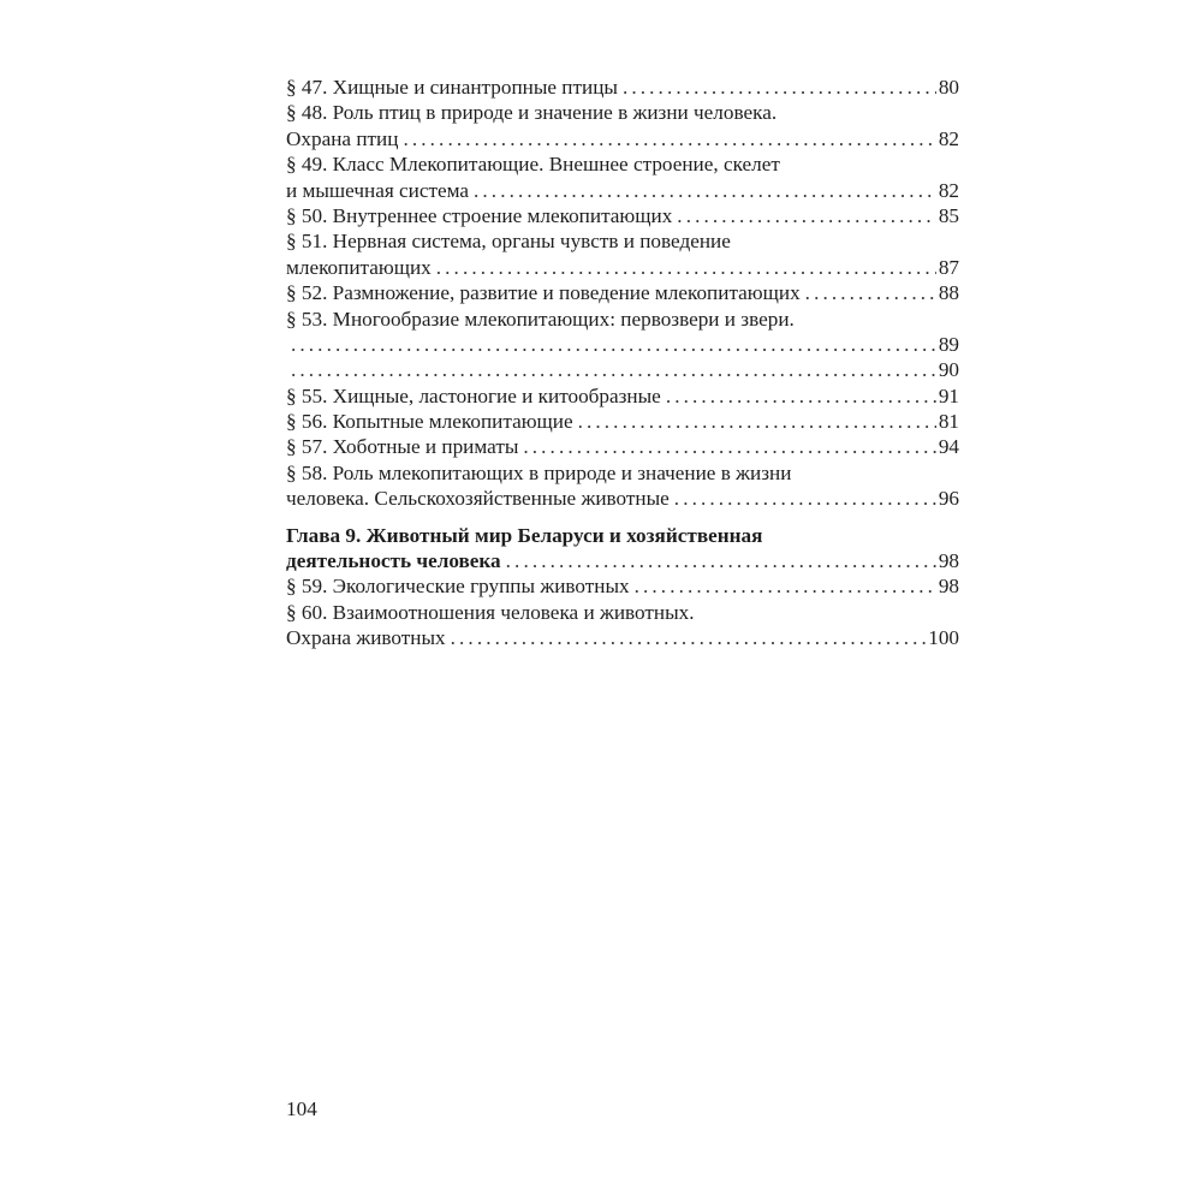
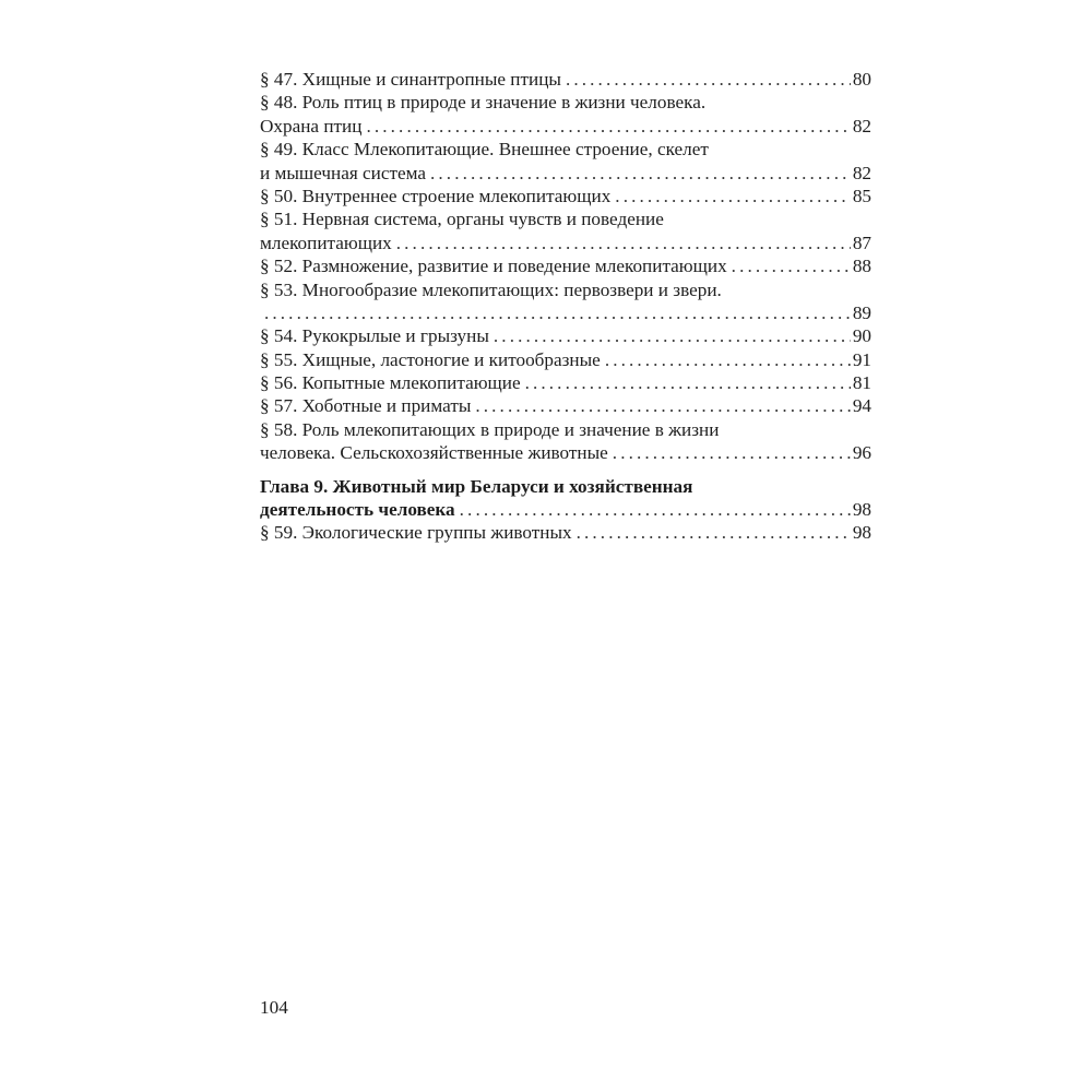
  § 47. Хищные и синантропные птицы
  80
  § 48. Роль птиц в природе и значение в жизни человека.
  Охрана птиц
  82
  § 49. Класс Млекопитающие. Внешнее строение, скелет
  и мышечная система
  82
  § 50. Внутреннее строение млекопитающих
  85
  § 51. Нервная система, органы чувств и поведение
  млекопитающих
  87
  § 52. Размножение, развитие и поведение млекопитающих
  88
  § 53. Многообразие млекопитающих: первозвери и звери.
  89
+ § 54. Рукокрылые и грызуны
  90
  § 55. Хищные, ластоногие и китообразные
  91
  § 56. Копытные млекопитающие
  81
  § 57. Хоботные и приматы
  94
  § 58. Роль млекопитающих в природе и значение в жизни
  человека. Сельскохозяйственные животные
  96
  Глава 9. Животный мир Беларуси и хозяйственная
  деятельность человека
  98
  § 59. Экологические группы животных
  98
- § 60. Взаимоотношения человека и животных.
- Охрана животных
- 100
  104
